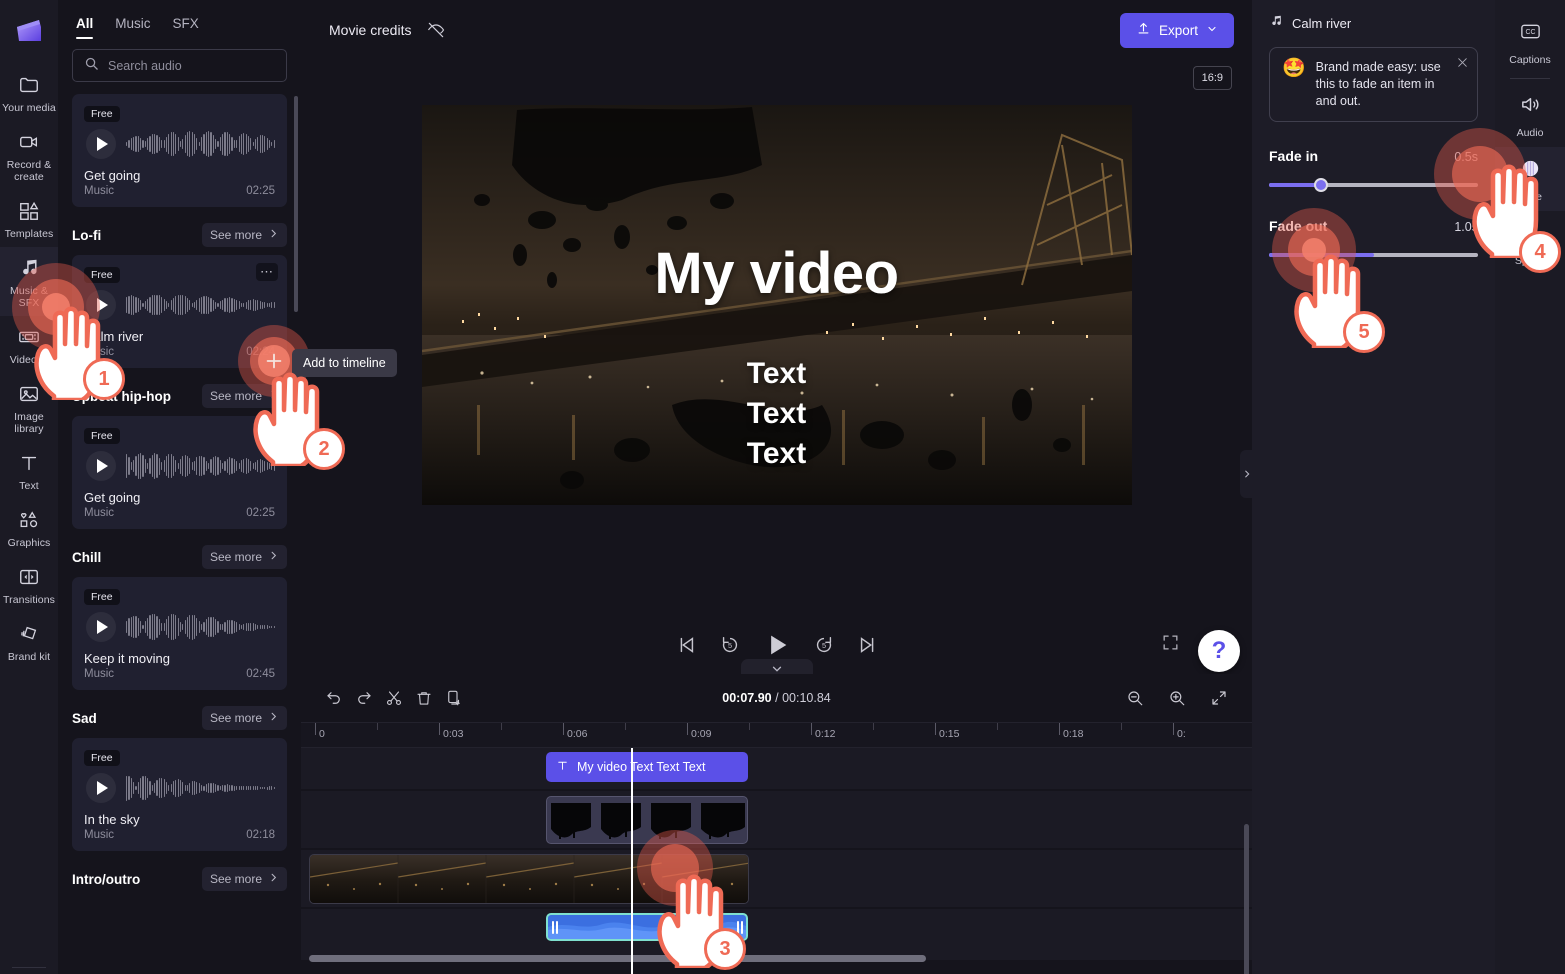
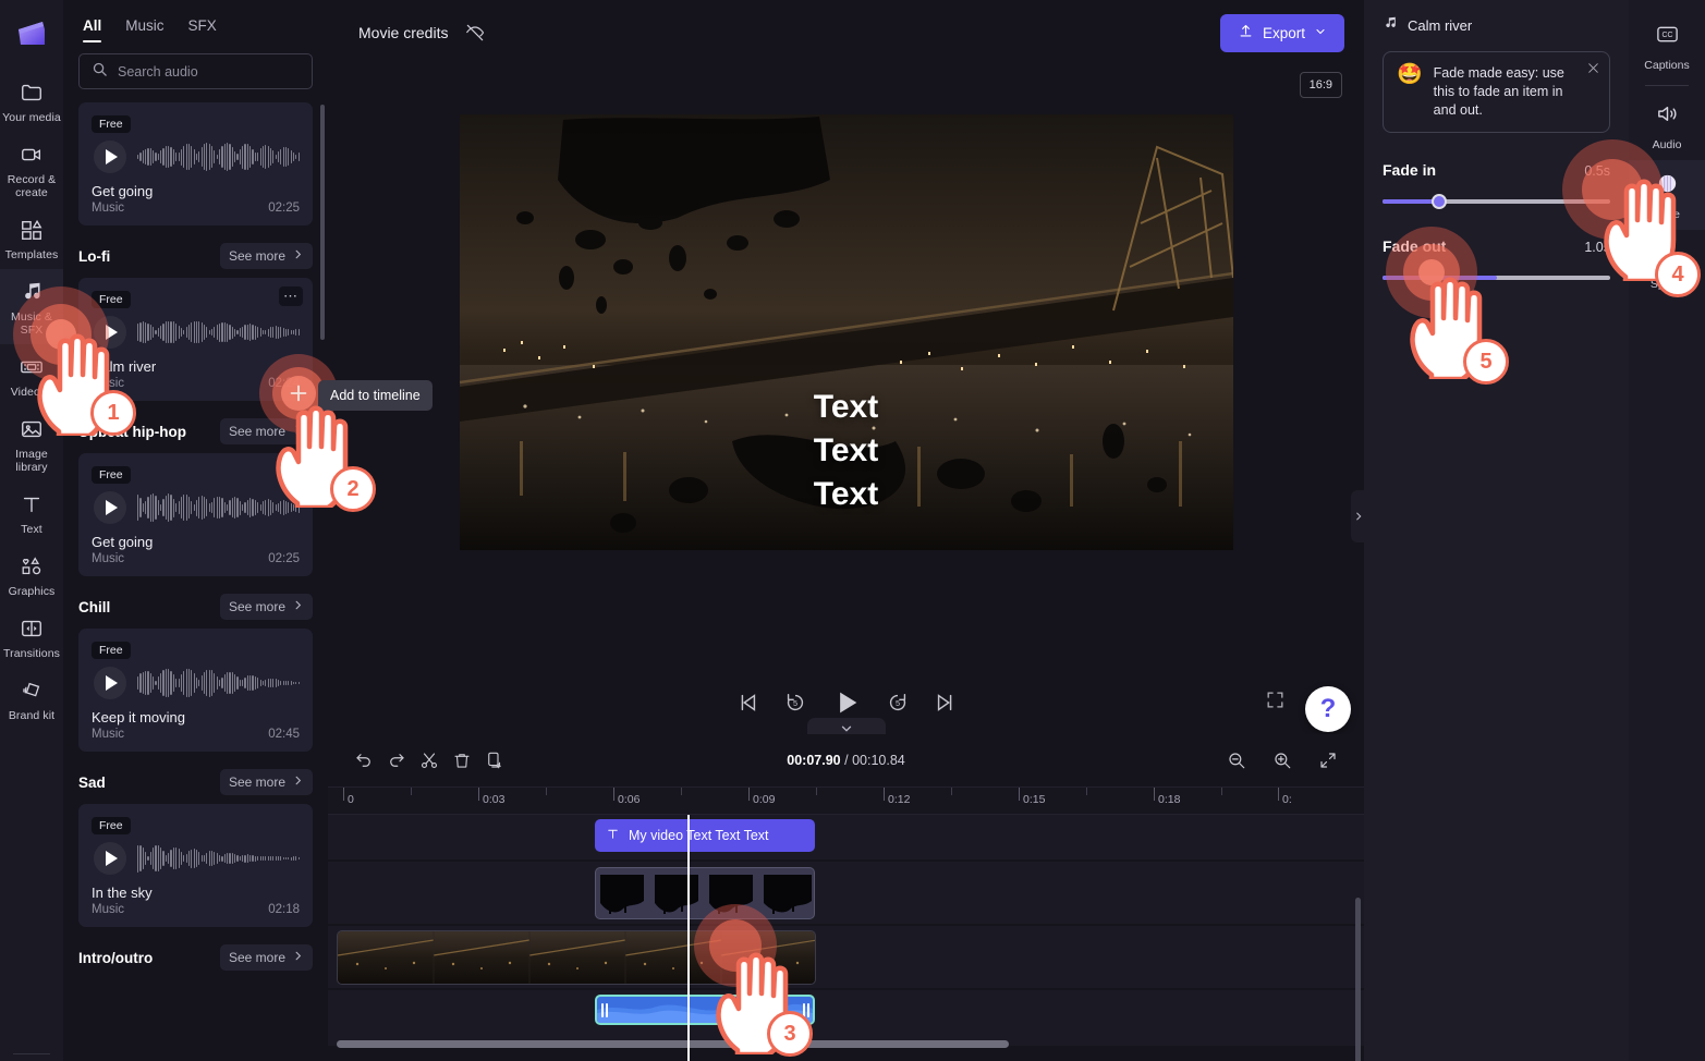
  Your media
  Record & create
  Templates
  Music & SFX
  Video
  Image library
  Text
  Graphics
  Transitions
  Brand kit
  All
  Music
  SFX
  Search audio
  Free
  Get going
  Music
  02:25
  Lo-fi
  See more
  Free
  ⋯
  lm river
  02:24
  See more
  Free
  Get going
  Music
  02:25
  Chill
  See more
  Free
  Keep it moving
  Music
  02:45
  Sad
  See more
  Free
  In the sky
  Music
  02:18
  Intro/outro
  See more
  Movie credits
  Export
  16:9
- My video
  Text
  Text
  Text
  5
  5
  ?
  00:07.90 / 00:10.84
  0
  0:03
  0:06
  0:09
  0:12
  0:15
  0:18
  0:
  My video Text Text Text
  Calm river
  🤩
- Brand made easy: use this to fade an item in and out.
+ Fade made easy: use this to fade an item in and out.
  Fade in
  0.5s
  Fade out
  1.0
  Captions
  Audio
  1
  Add to timeline
  2
  3
  4
  5
